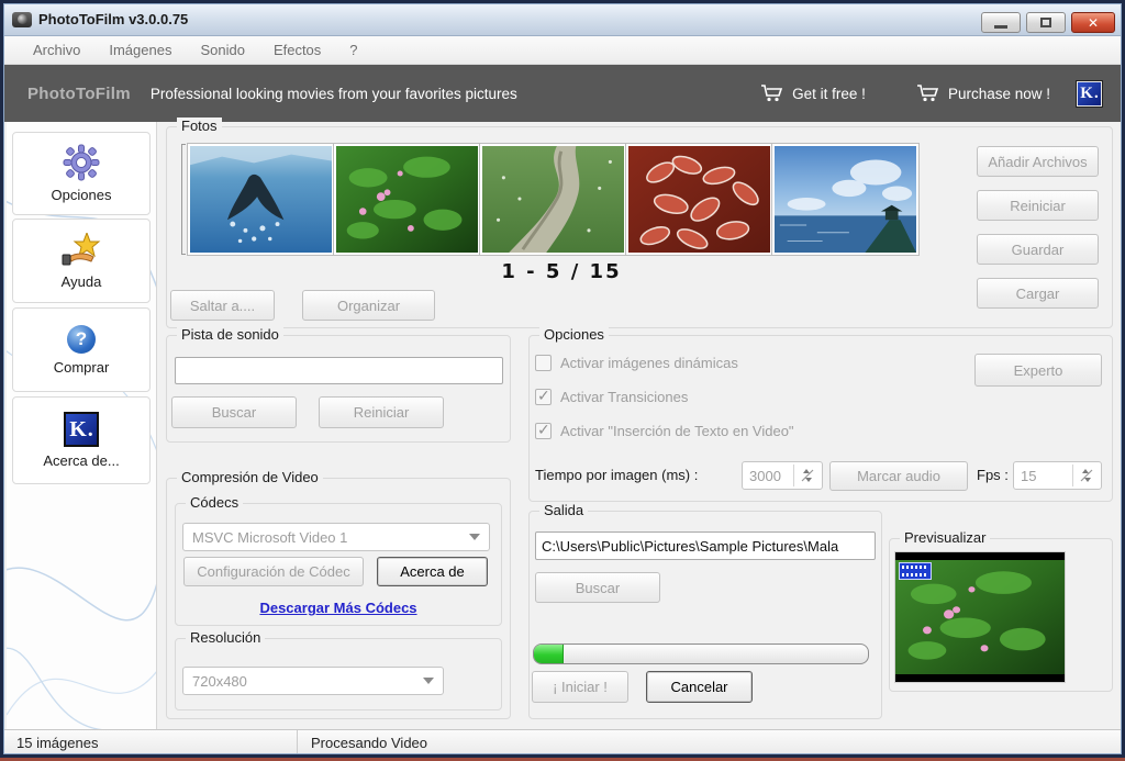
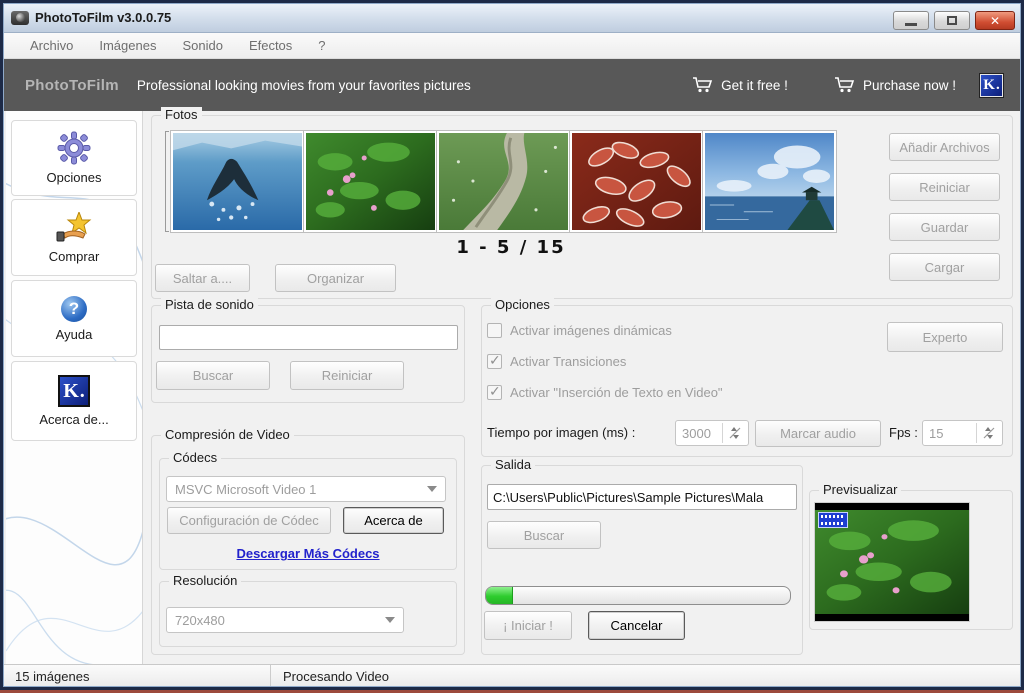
  PhotoToFilm v3.0.0.75
  ✕
  Archivo
  Imágenes
  Sonido
  Efectos
  ?
  PhotoToFilm
  Professional looking movies from your favorites pictures
  Get it free !
  Purchase now !
  K
  Opciones
- Ayuda
+ Comprar
  ?
- Comprar
+ Ayuda
  K
  Acerca de...
  Fotos
  1 - 5 / 15
  Saltar a....
  Organizar
  Añadir Archivos
  Reiniciar
  Guardar
  Cargar
  Pista de sonido
  Buscar
  Reiniciar
  Compresión de Video
  Códecs
  MSVC Microsoft Video 1
  Configuración de Códec
  Acerca de
  Descargar Más Códecs
  Resolución
  720x480
  Opciones
  Activar imágenes dinámicas
  Activar Transiciones
  Activar "Inserción de Texto en Video"
  Experto
  Tiempo por imagen (ms) :
  3000
  Marcar audio
  Fps :
  15
  Salida
  C:\Users\Public\Pictures\Sample Pictures\Mala
  Buscar
  ¡ Iniciar !
  Cancelar
  Previsualizar
  15 imágenes
  Procesando Video
